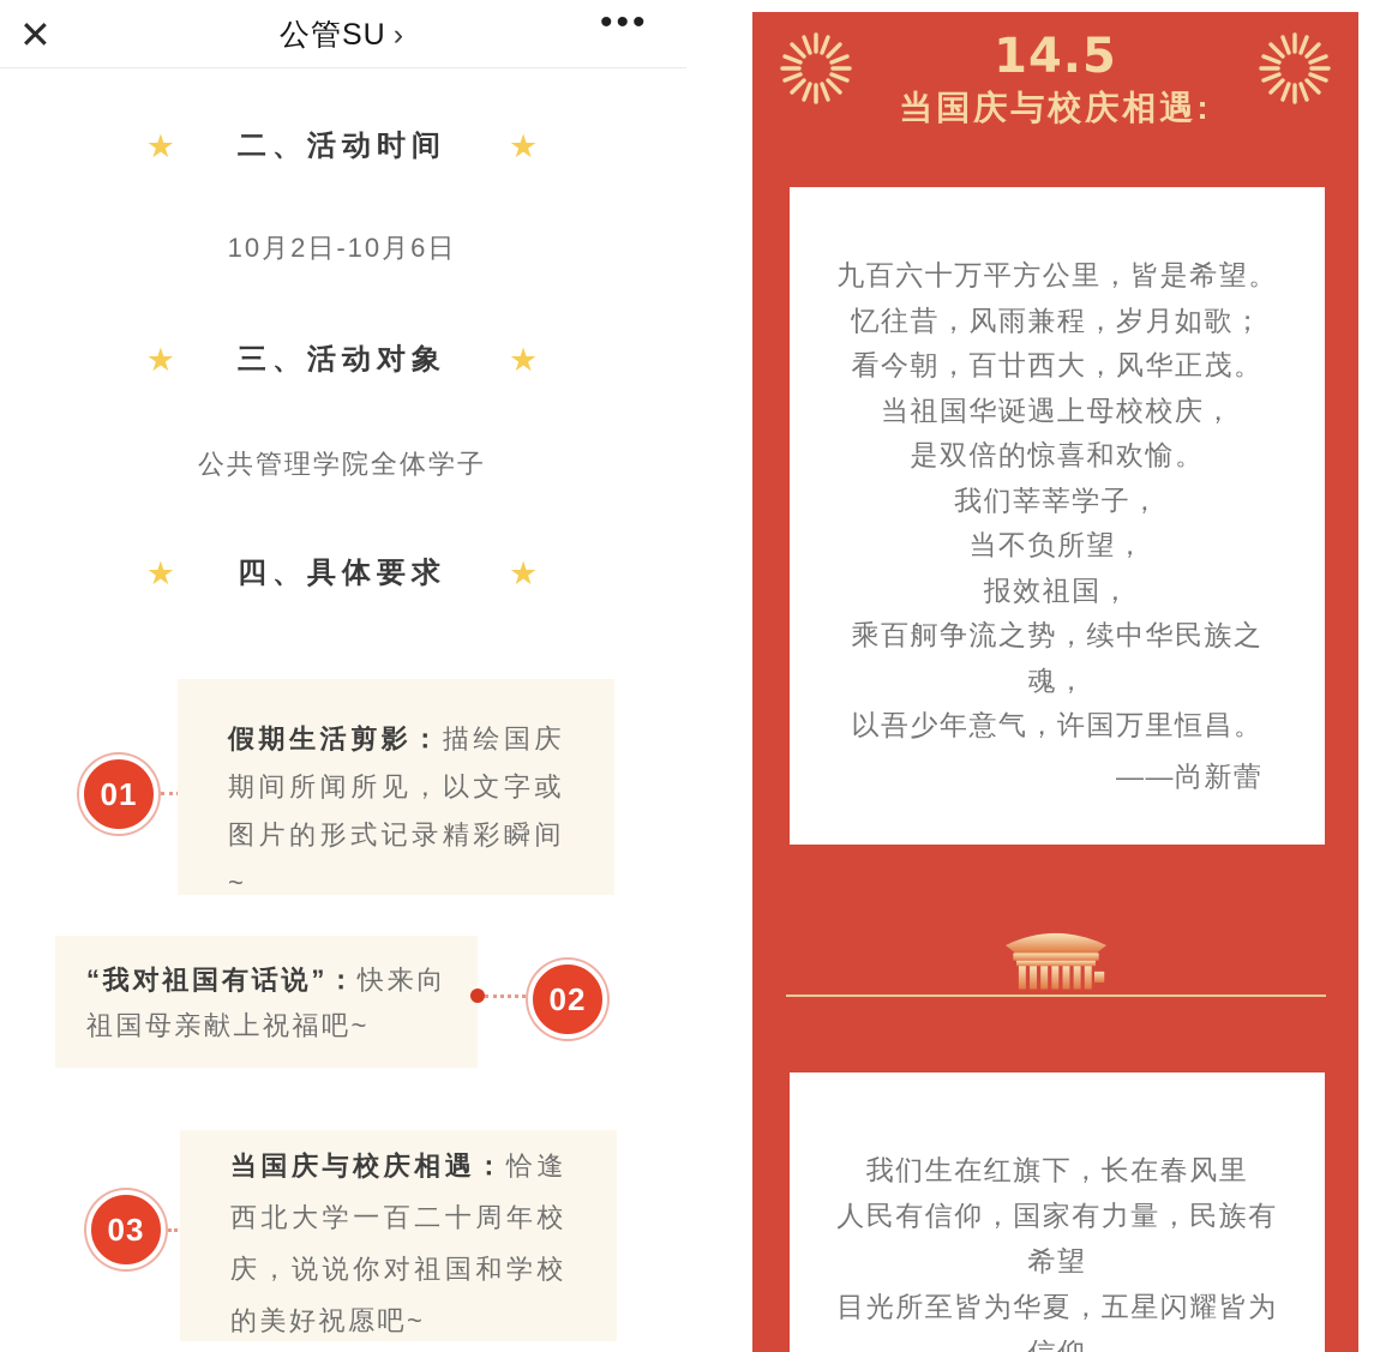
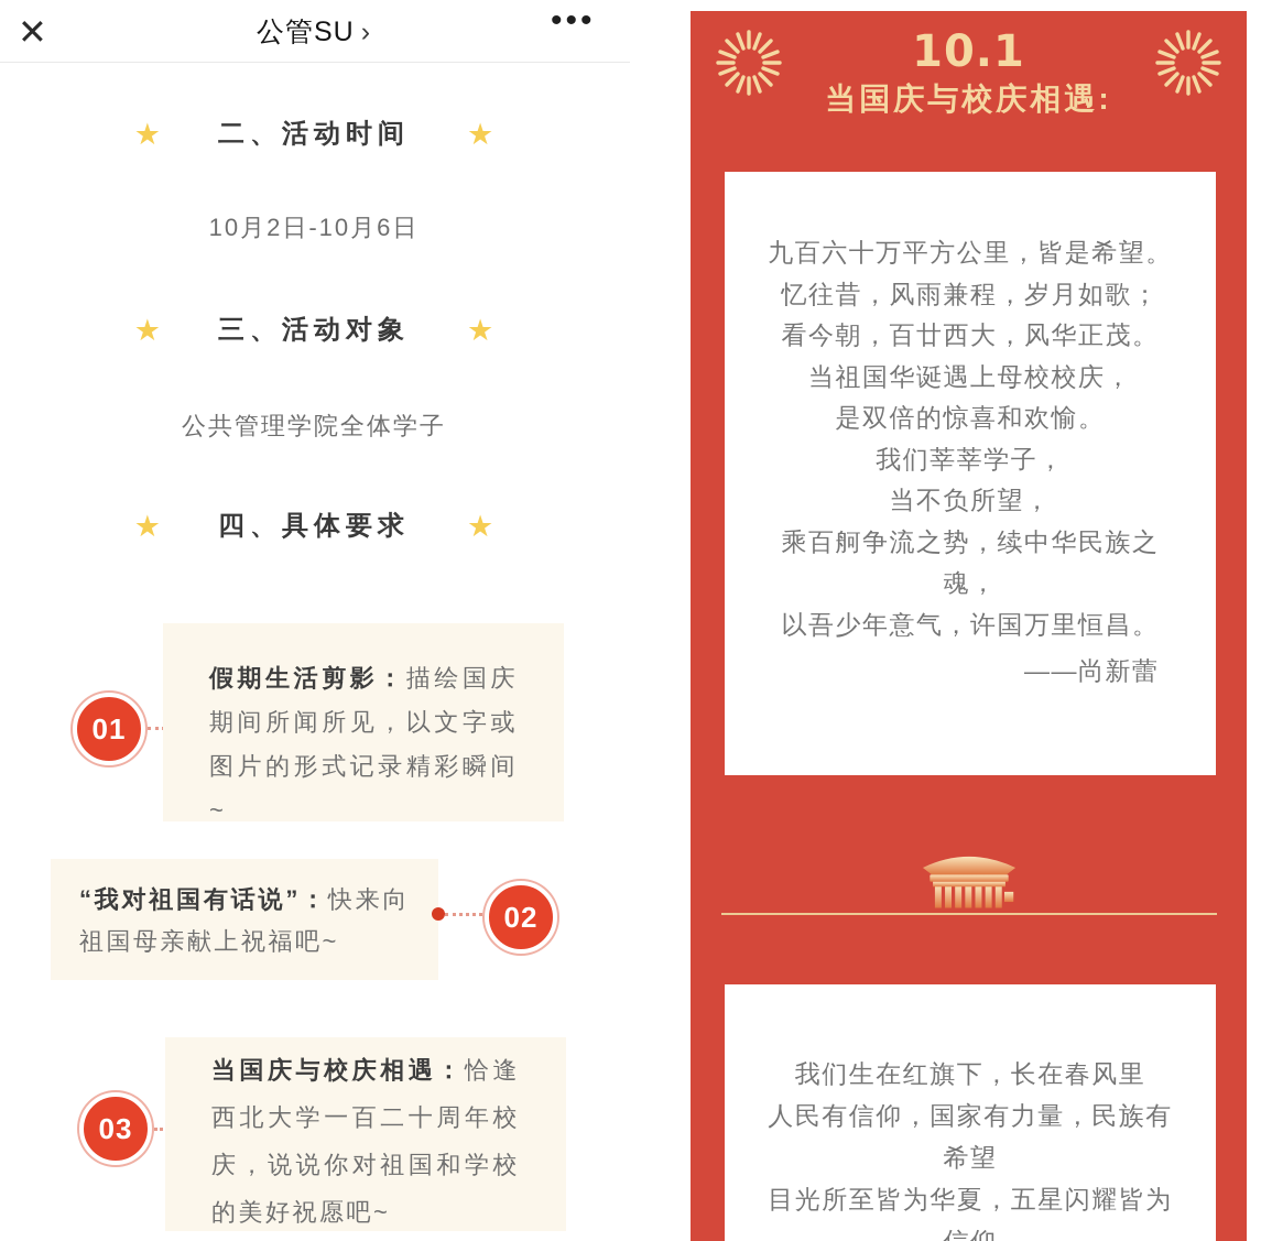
  ✕
  公管SU ›
  •••
  ★
  二、活动时间
  ★
  10月2日-10月6日
  ★
  三、活动对象
  ★
  公共管理学院全体学子
  ★
  四、具体要求
  ★
  01
  假期生活剪影：描绘国庆期间所闻所见，以文字或图片的形式记录精彩瞬间~
  “我对祖国有话说”：快来向祖国母亲献上祝福吧~
  02
  03
  当国庆与校庆相遇：恰逢西北大学一百二十周年校庆，说说你对祖国和学校的美好祝愿吧~
- 14.5
+ 10.1
  当国庆与校庆相遇:
  九百六十万平方公里，皆是希望。
  忆往昔，风雨兼程，岁月如歌；
  看今朝，百廿西大，风华正茂。
  当祖国华诞遇上母校校庆，
  是双倍的惊喜和欢愉。
  我们莘莘学子，
  当不负所望，
- 报效祖国，
  乘百舸争流之势，续中华民族之魂，
  以吾少年意气，许国万里恒昌。
  ——尚新蕾
  我们生在红旗下，长在春风里
  人民有信仰，国家有力量，民族有希望
  目光所至皆为华夏，五星闪耀皆为
